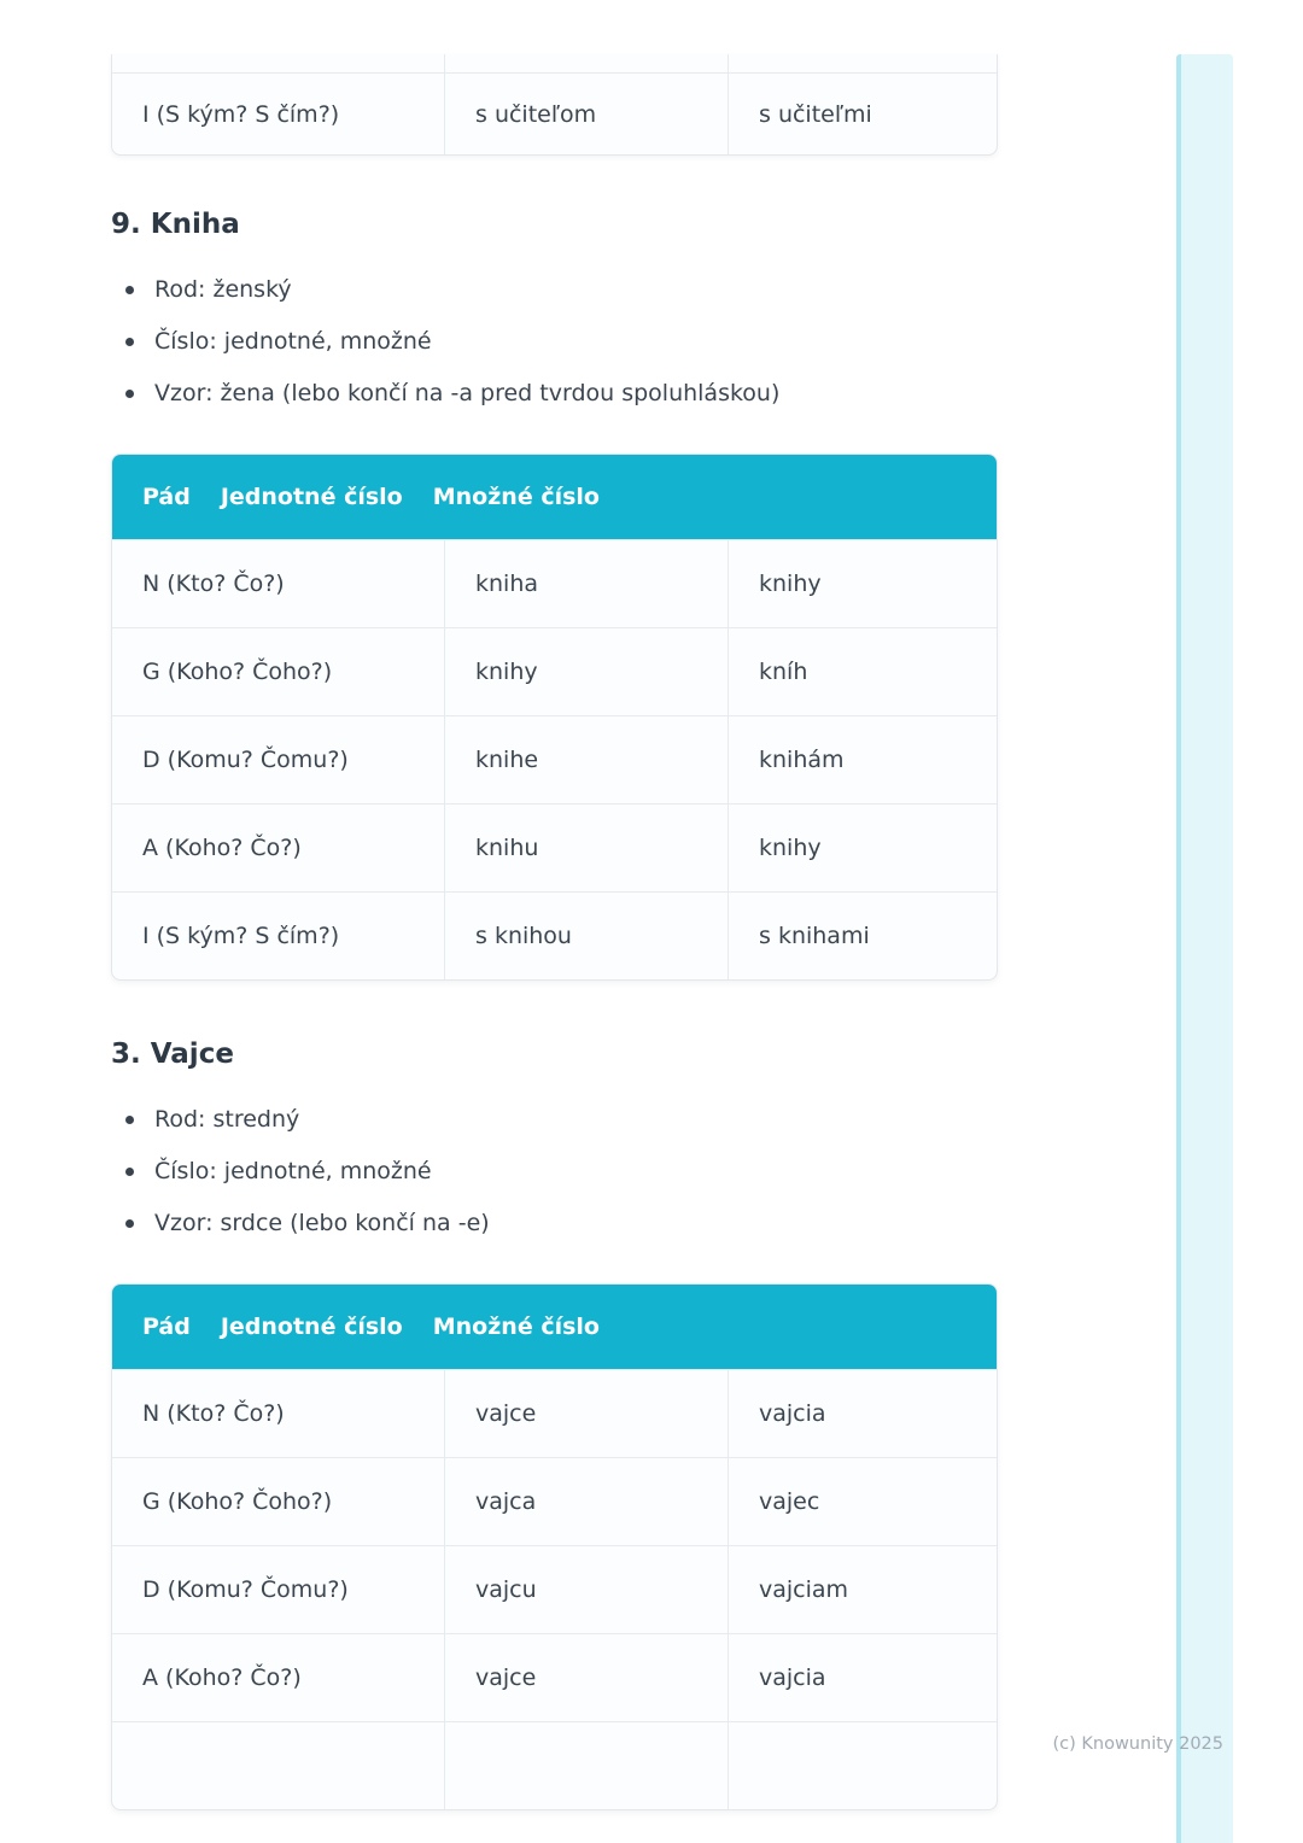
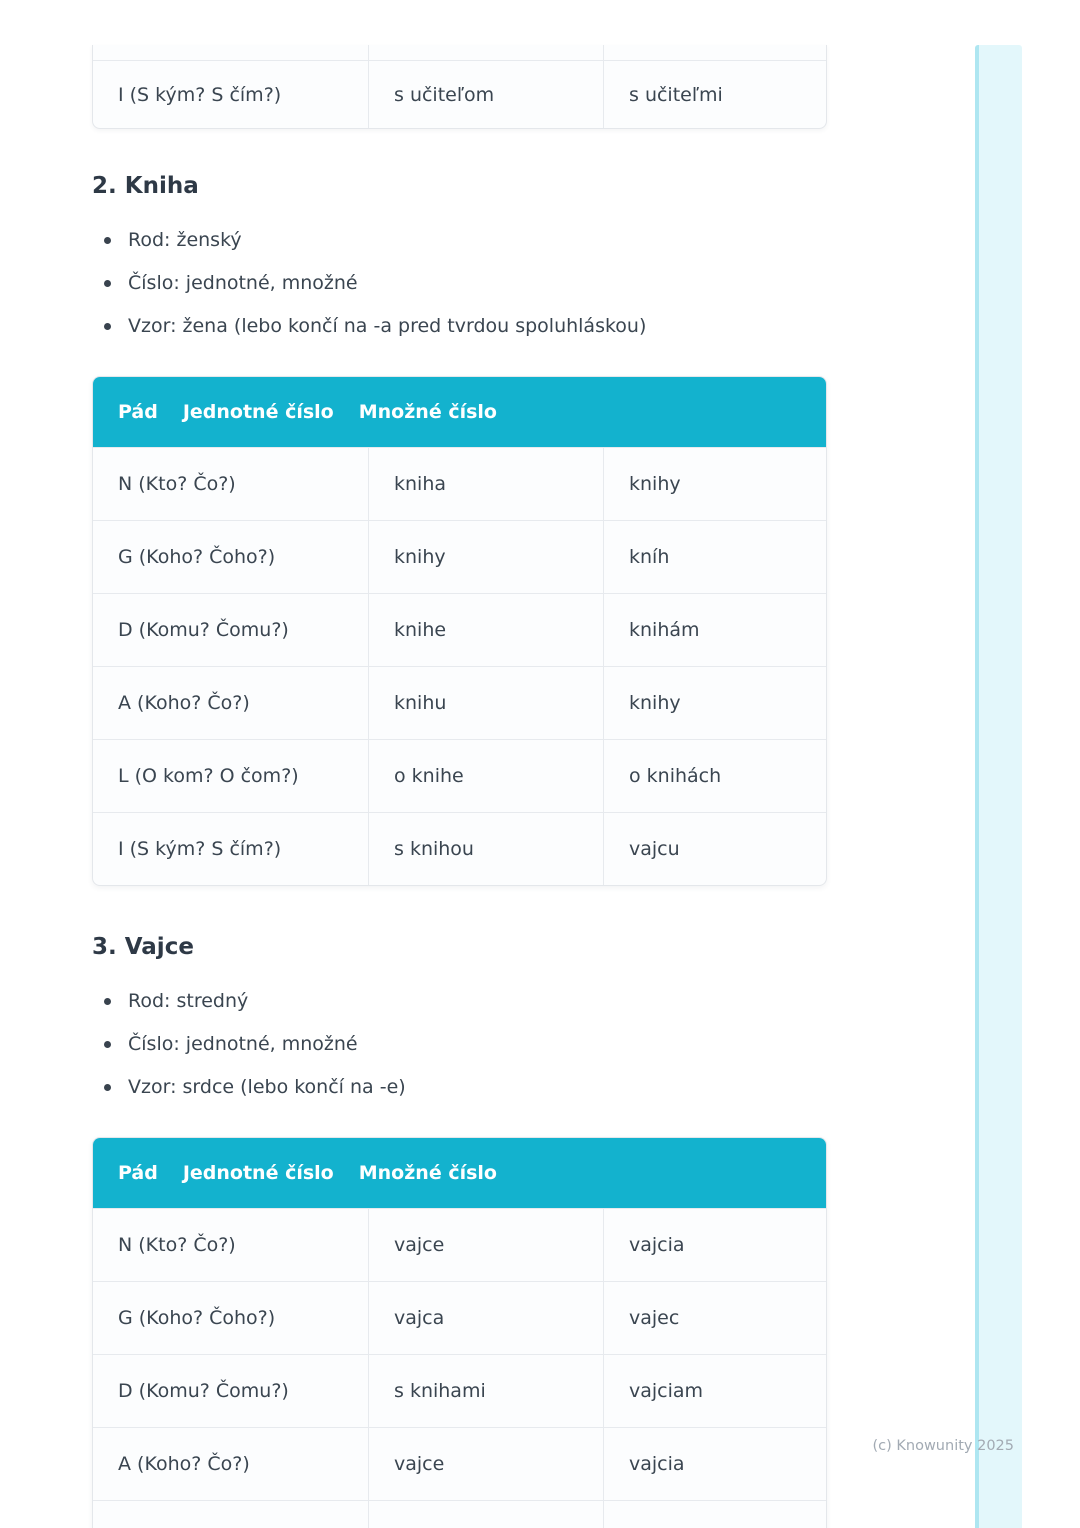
  I (S kým? S čím?)
  s učiteľom
  s učiteľmi
- 9. Kniha
+ 2. Kniha
  Rod: ženský
  Číslo: jednotné, množné
  Vzor: žena (lebo končí na -a pred tvrdou spoluhláskou)
  Pád
  Jednotné číslo
  Množné číslo
  N (Kto? Čo?)
  kniha
  knihy
  G (Koho? Čoho?)
  knihy
  kníh
  D (Komu? Čomu?)
  knihe
  knihám
  A (Koho? Čo?)
  knihu
  knihy
+ L (O kom? O čom?)
+ o knihe
+ o knihách
  I (S kým? S čím?)
  s knihou
- s knihami
+ vajcu
  3. Vajce
  Rod: stredný
  Číslo: jednotné, množné
  Vzor: srdce (lebo končí na -e)
  Pád
  Jednotné číslo
  Množné číslo
  N (Kto? Čo?)
  vajce
  vajcia
  G (Koho? Čoho?)
  vajca
  vajec
  D (Komu? Čomu?)
- vajcu
+ s knihami
  vajciam
  A (Koho? Čo?)
  vajce
  vajcia
  (c) Knowunity 2025
